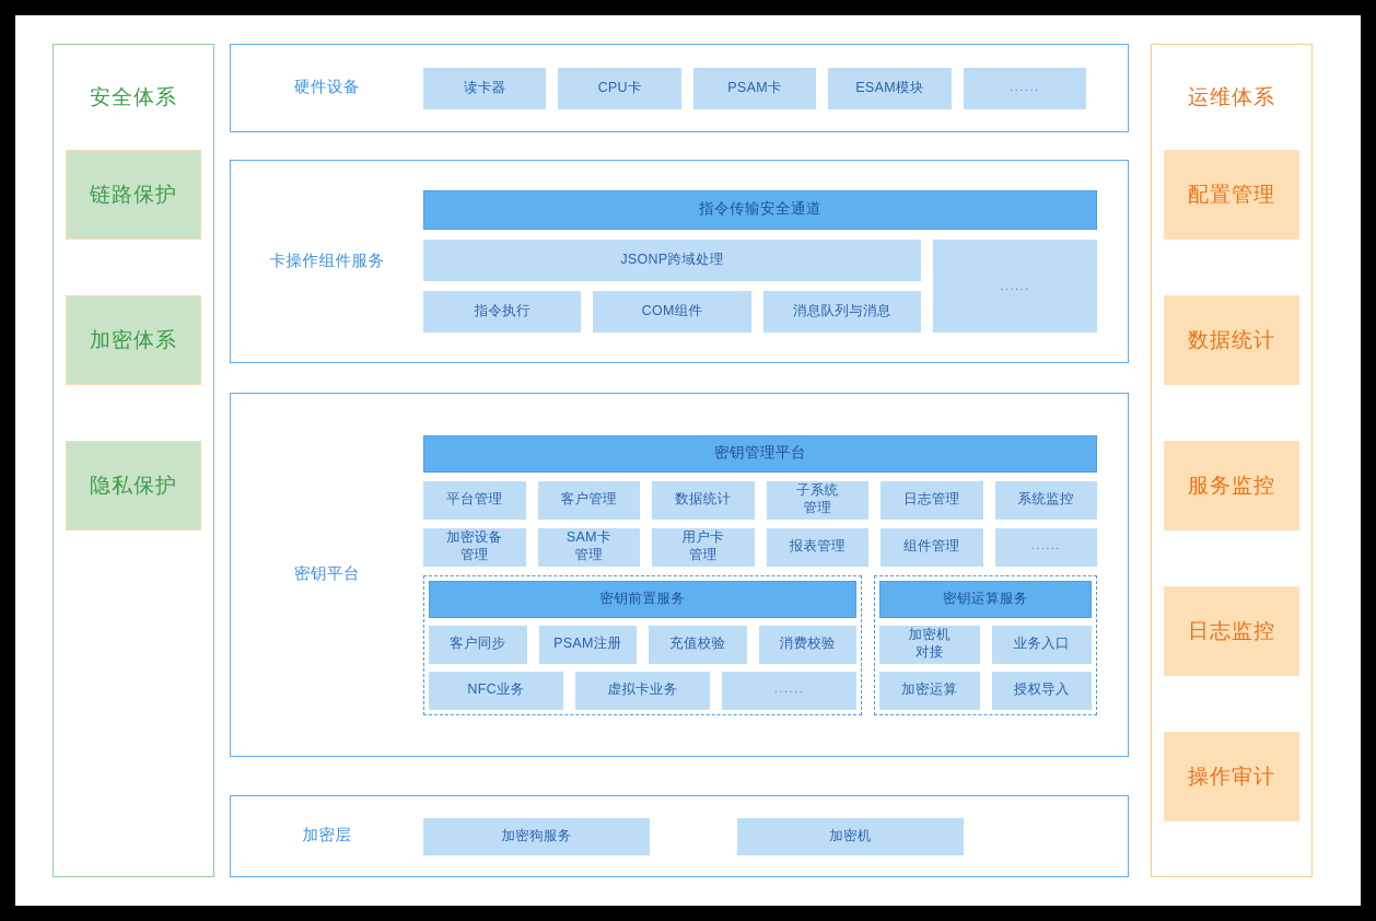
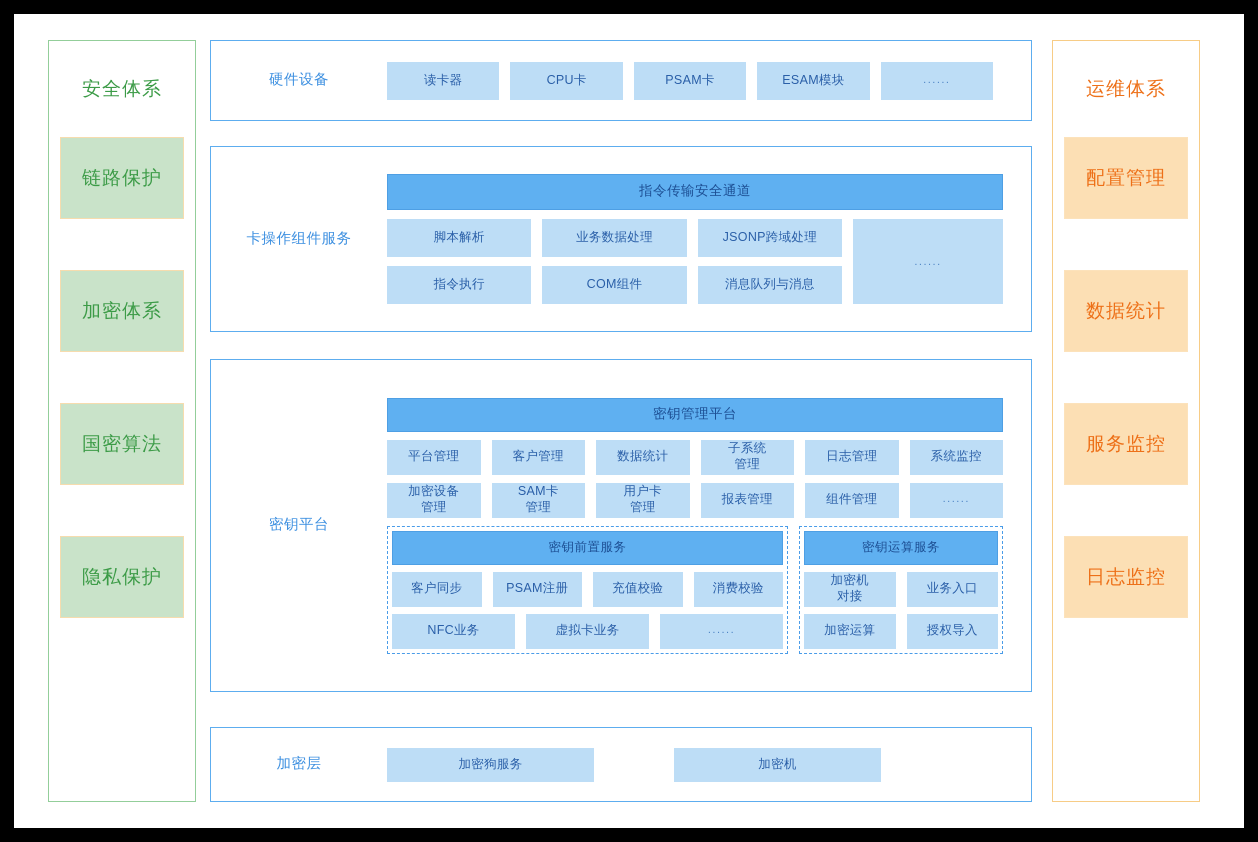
  安全体系
  链路保护
  加密体系
+ 国密算法
  隐私保护
  运维体系
  配置管理
  数据统计
  服务监控
  日志监控
- 操作审计
  硬件设备
  读卡器
  CPU卡
  PSAM卡
  ESAM模块
  ......
  卡操作组件服务
  指令传输安全通道
+ 脚本解析
+ 业务数据处理
  JSONP跨域处理
  指令执行
  COM组件
  消息队列与消息
  ......
  密钥平台
  密钥管理平台
  平台管理
  客户管理
  数据统计
  子系统
  管理
  日志管理
  系统监控
  加密设备
  管理
  SAM卡
  管理
  用户卡
  管理
  报表管理
  组件管理
  ......
  密钥前置服务
  客户同步
  PSAM注册
  充值校验
  消费校验
  NFC业务
  虚拟卡业务
  ......
  密钥运算服务
  加密机
  对接
  业务入口
  加密运算
  授权导入
  加密层
  加密狗服务
  加密机
